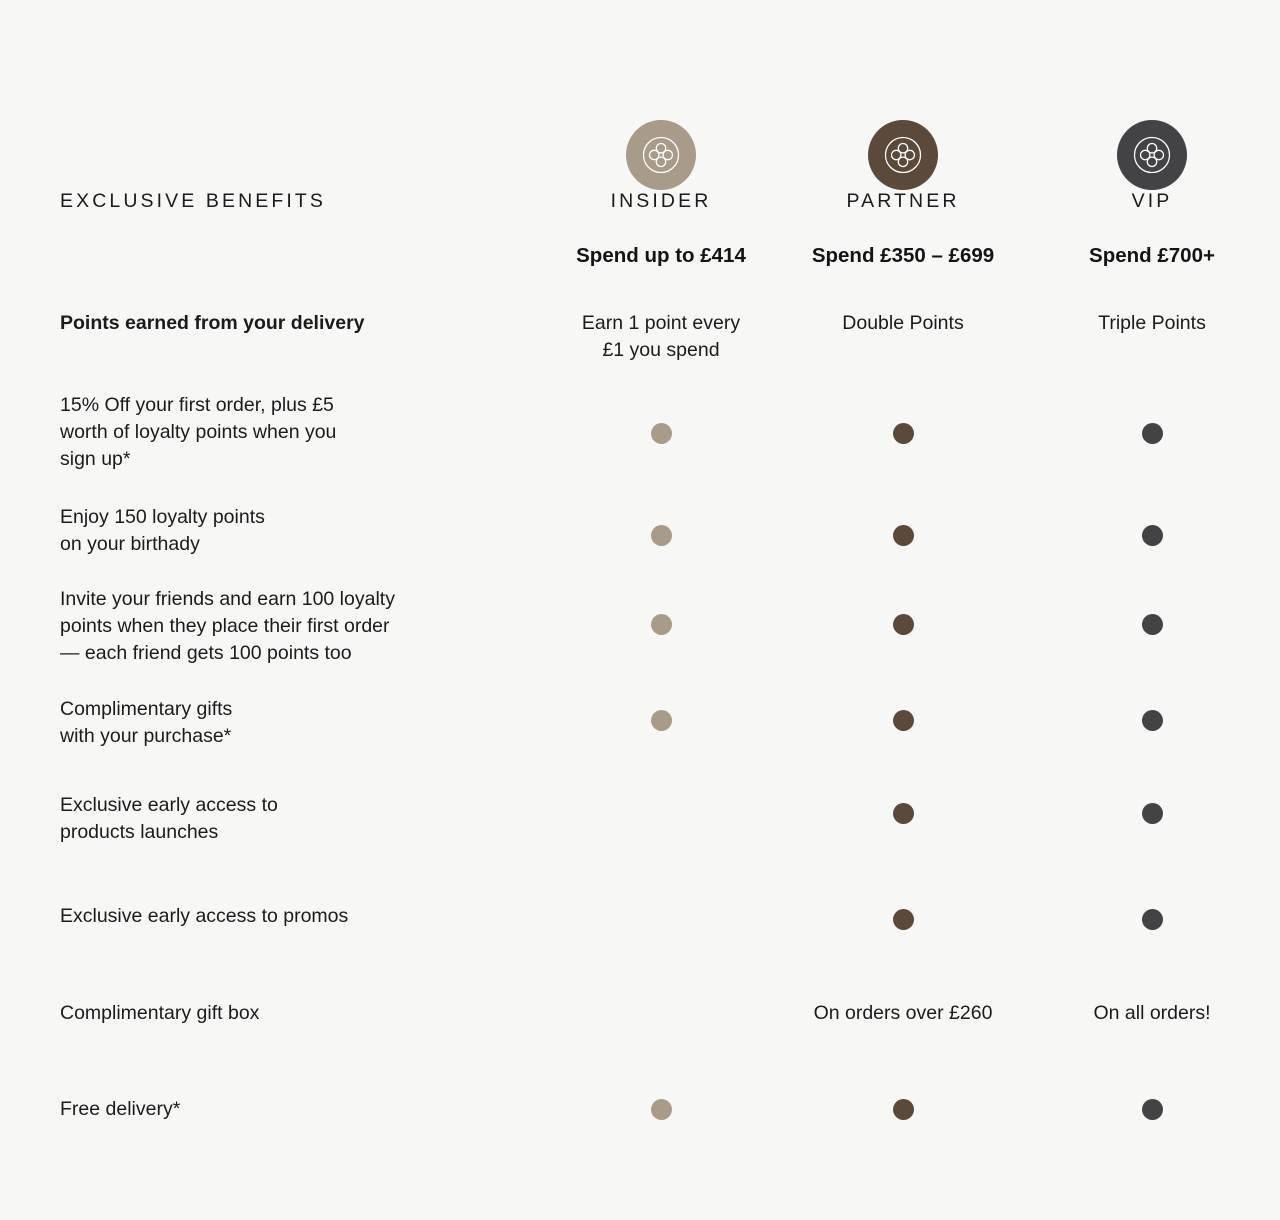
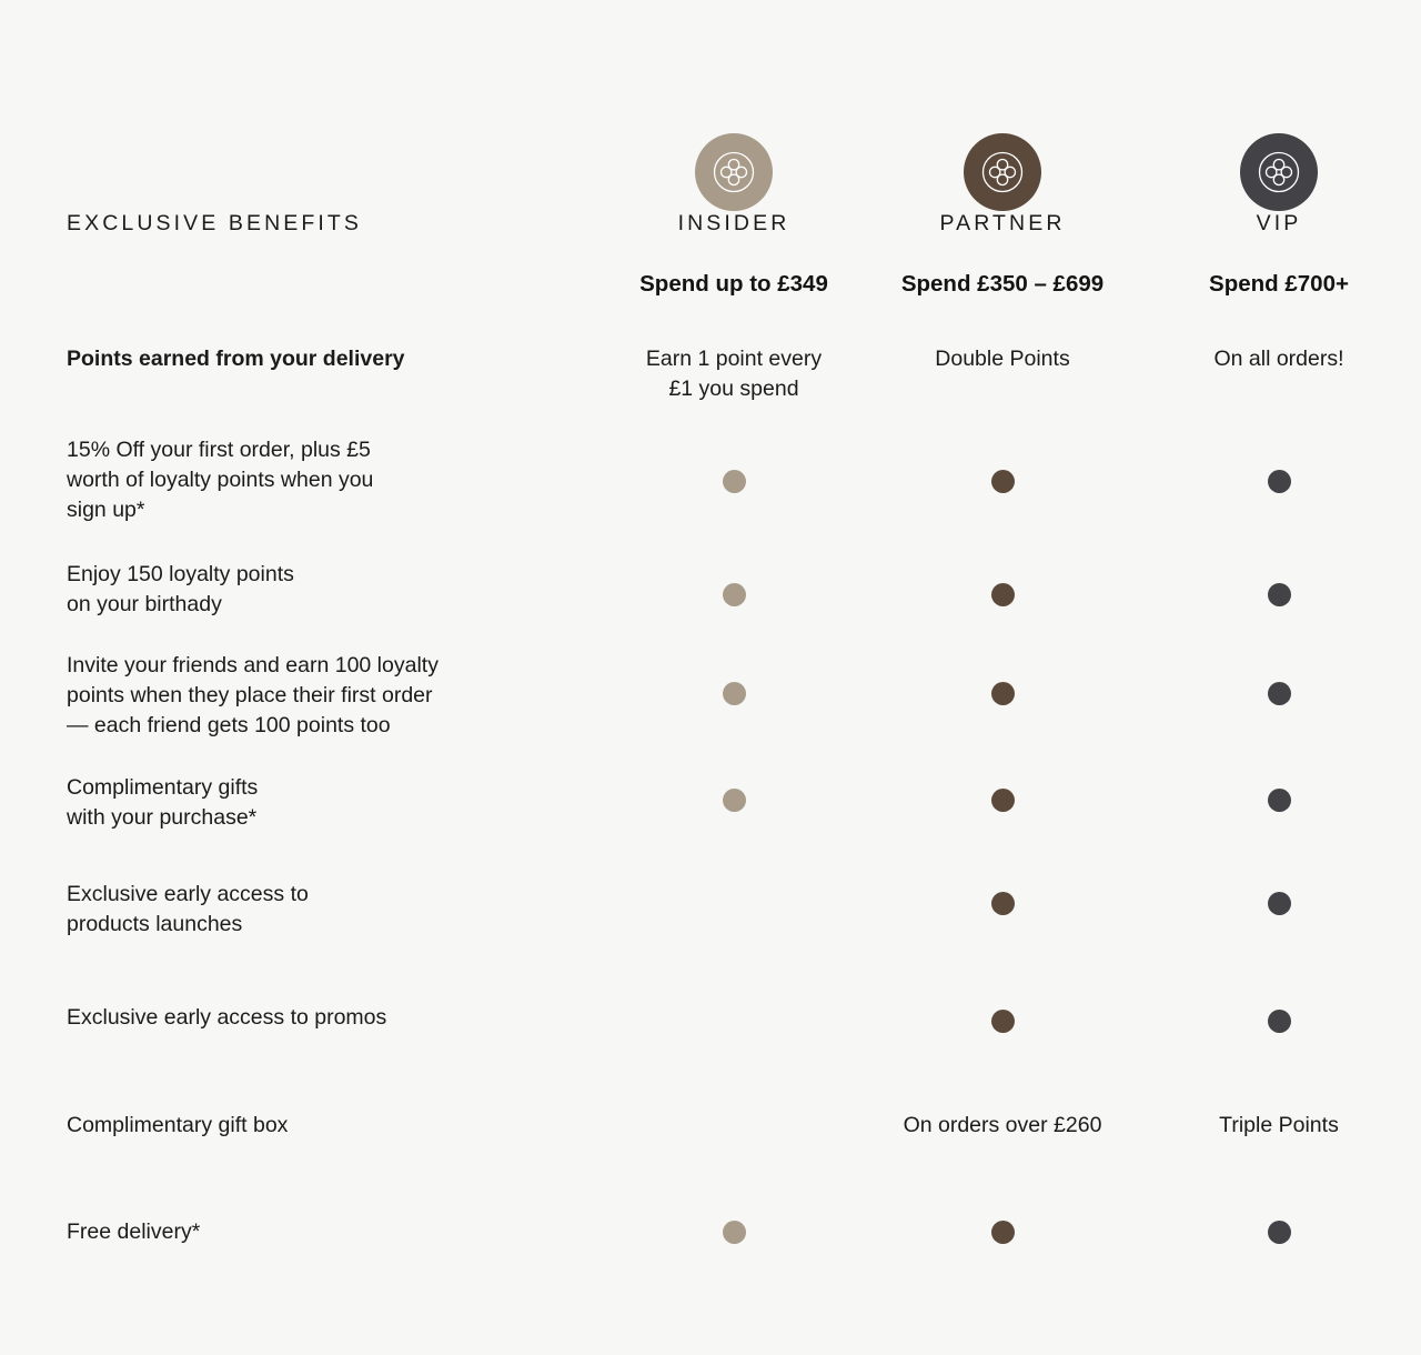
  EXCLUSIVE BENEFITS
  INSIDER
  PARTNER
  VIP
- Spend up to £414
+ Spend up to £349
  Spend £350 – £699
  Spend £700+
  Points earned from your delivery
  Earn 1 point every
  £1 you spend
  Double Points
- Triple Points
+ On all orders!
  15% Off your first order, plus £5
  worth of loyalty points when you
  sign up*
  Enjoy 150 loyalty points
  on your birthady
  Invite your friends and earn 100 loyalty
  points when they place their first order
  — each friend gets 100 points too
  Complimentary gifts
  with your purchase*
  Exclusive early access to
  products launches
  Exclusive early access to promos
  Complimentary gift box
  On orders over £260
- On all orders!
+ Triple Points
  Free delivery*
